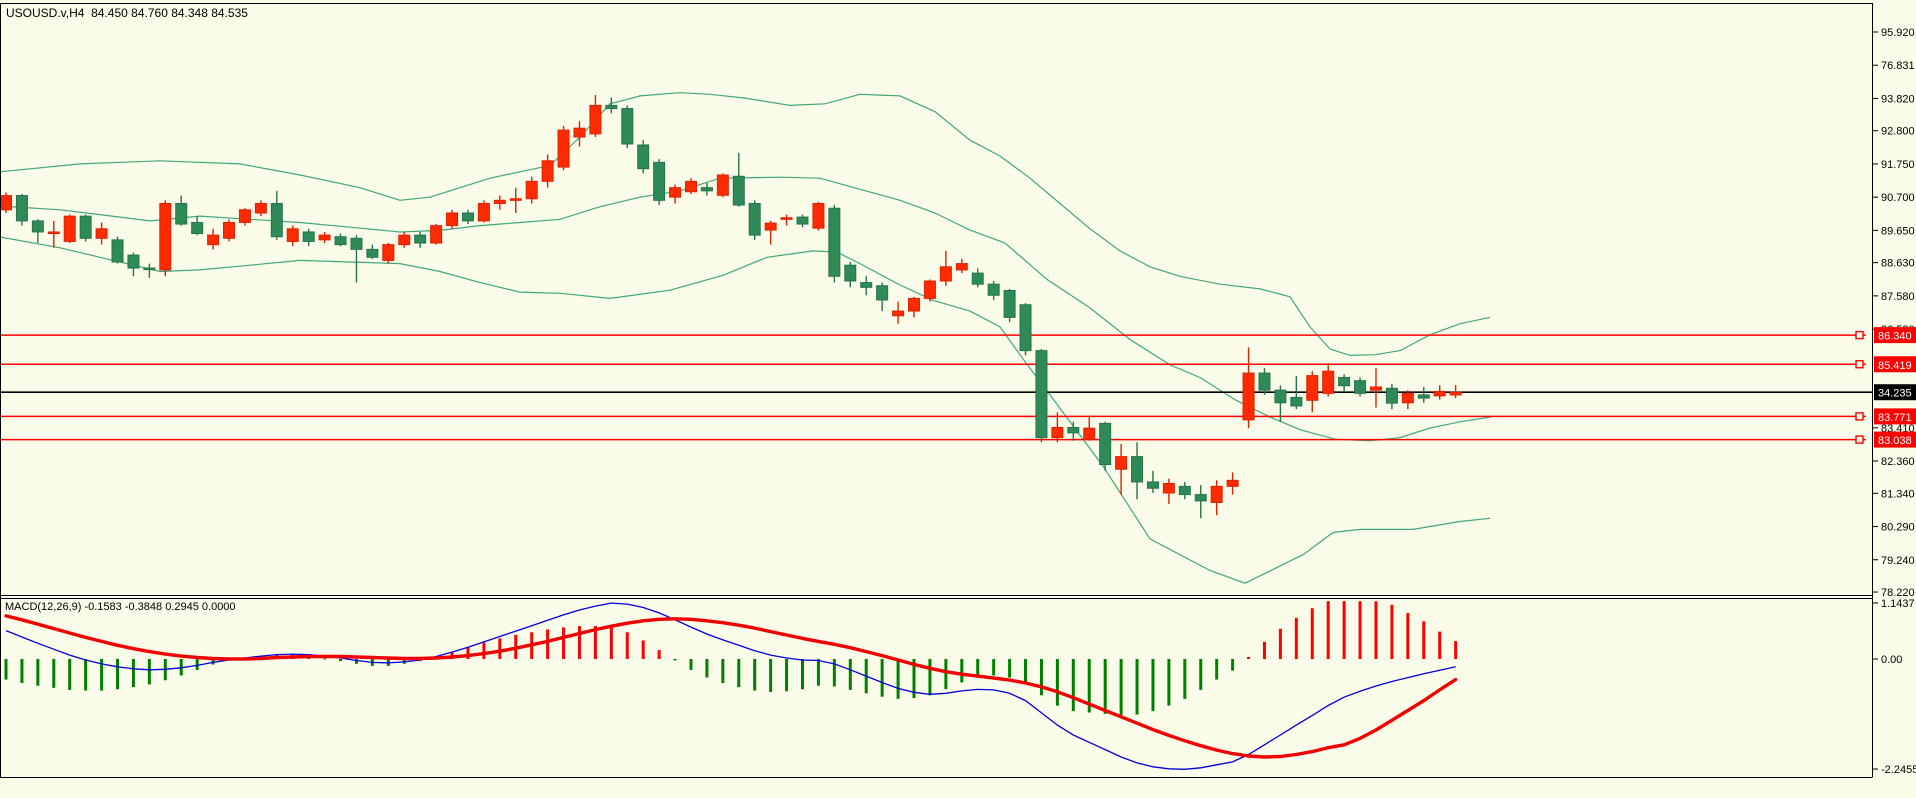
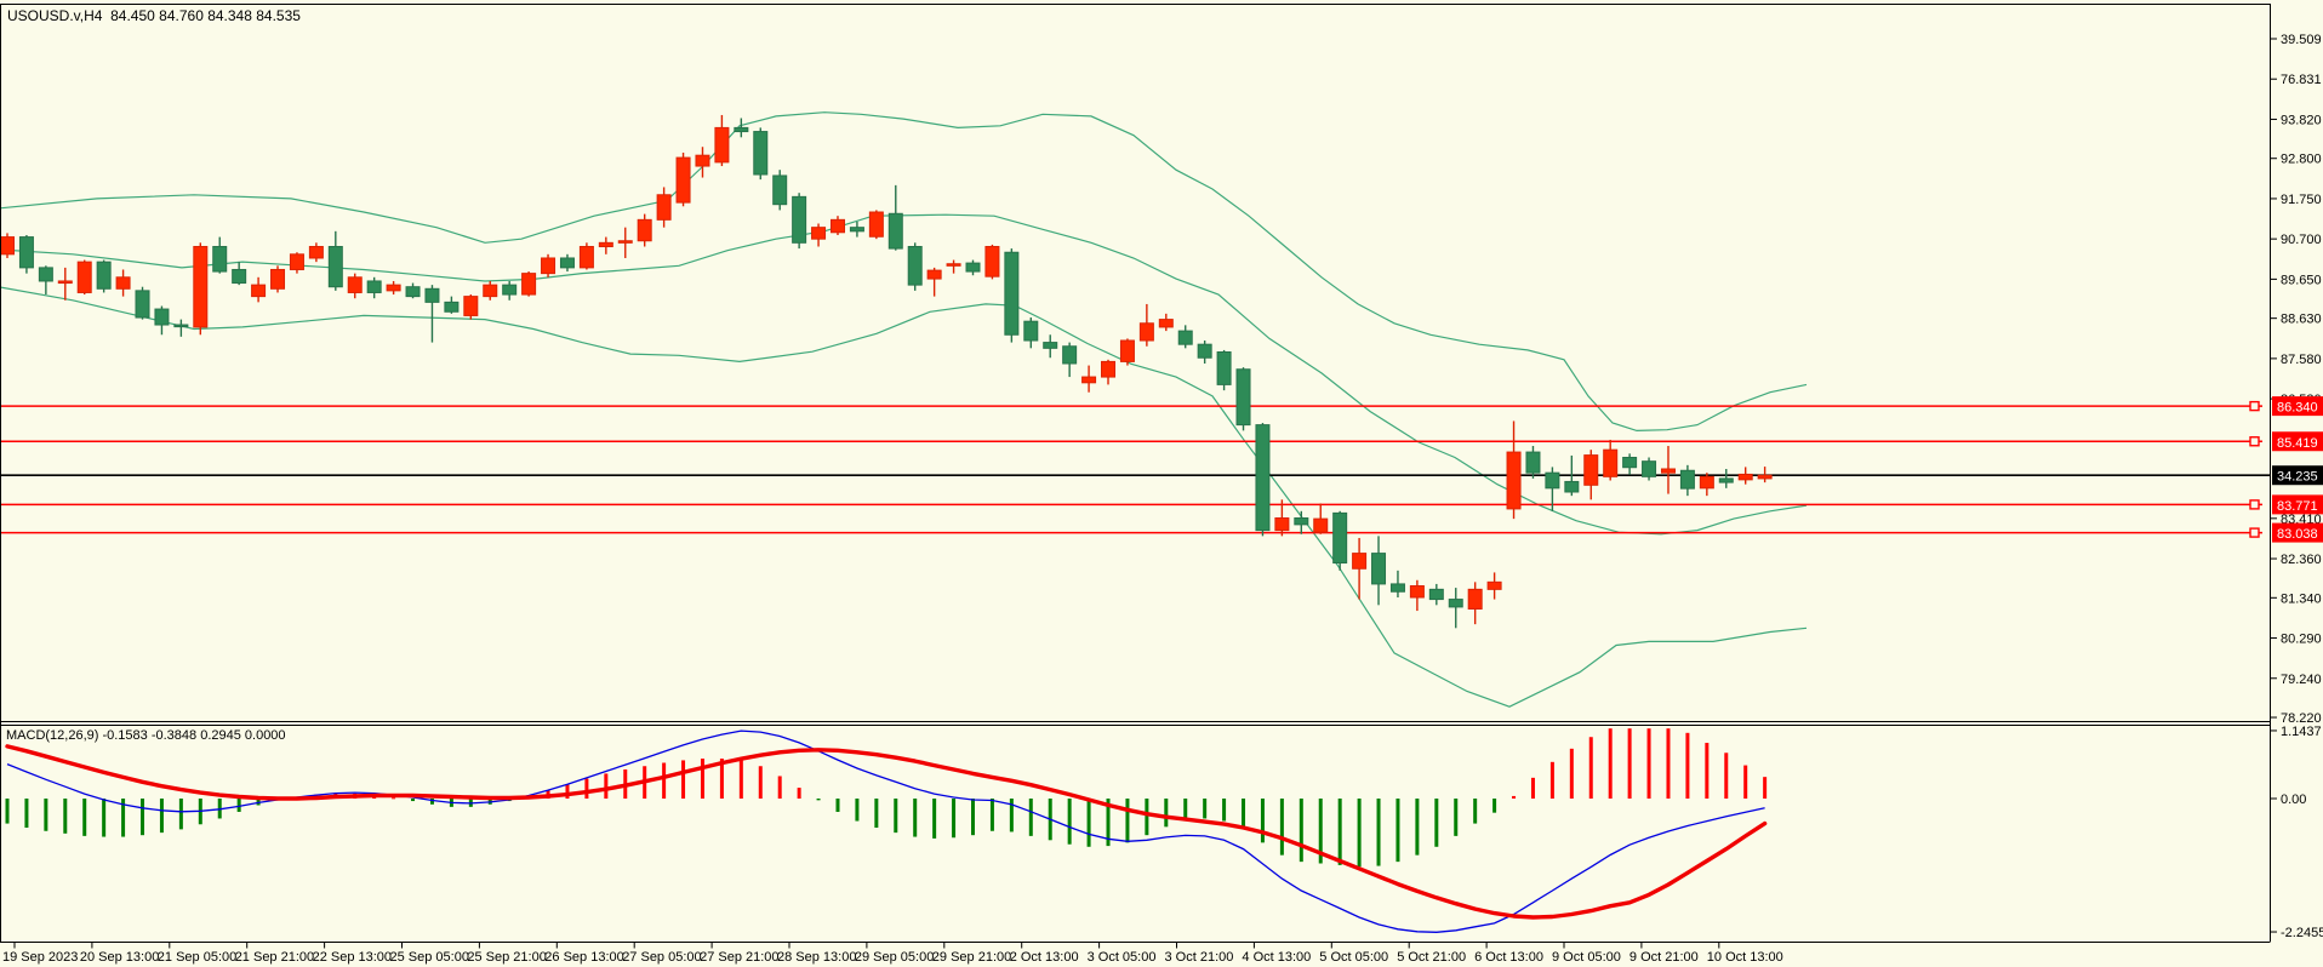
- 95.920
+ 39.509
  76.831
  93.820
  92.800
  91.750
  90.700
  89.650
  88.630
  87.580
  83.410
  82.360
  81.340
  80.290
  79.240
  78.220
  1.1437
  0.00
  -2.2455
  86.340
  85.419
  83.771
  83.038
  34.235
+ 19 Sep 2023
+ 20 Sep 13:00
+ 21 Sep 05:00
+ 21 Sep 21:00
+ 22 Sep 13:00
+ 25 Sep 05:00
+ 25 Sep 21:00
+ 26 Sep 13:00
+ 27 Sep 05:00
+ 27 Sep 21:00
+ 28 Sep 13:00
+ 29 Sep 05:00
+ 29 Sep 21:00
+ 2 Oct 13:00
+ 3 Oct 05:00
+ 3 Oct 21:00
+ 4 Oct 13:00
+ 5 Oct 05:00
+ 5 Oct 21:00
+ 6 Oct 13:00
+ 9 Oct 05:00
+ 9 Oct 21:00
+ 10 Oct 13:00
  USOUSD.v,H4 84.450 84.760 84.348 84.535
  MACD(12,26,9) -0.1583 -0.3848 0.2945 0.0000
